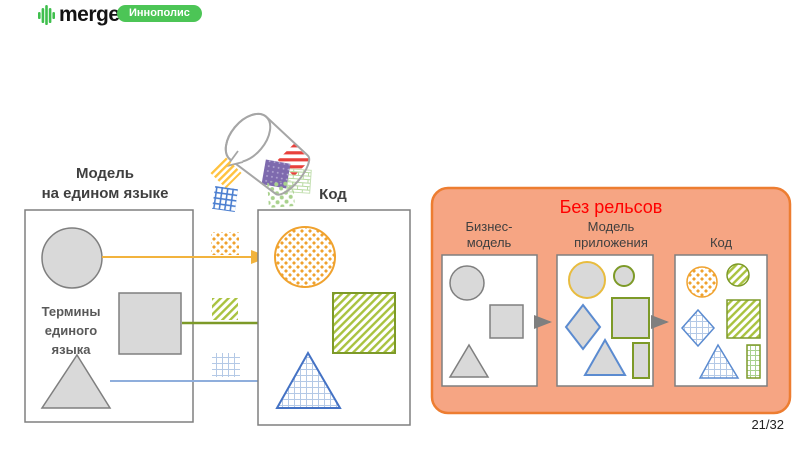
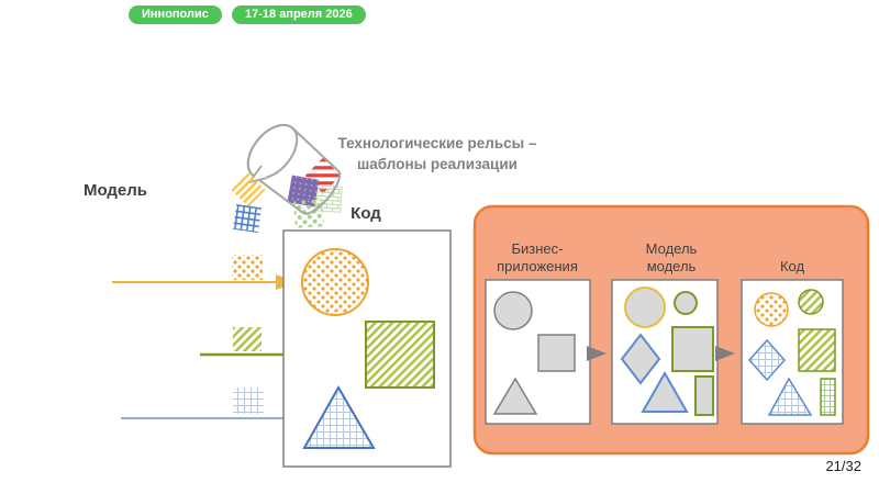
- merge
  Иннополис
+ 17-18 апреля 2026
+ Технологические рельсы –
+ шаблоны реализации
  Модель
- на едином языке
- Термины
- единого
- языка
  Код
- Без рельсов
  Бизнес-
- модель
+ приложения
  Модель
- приложения
+ модель
  Код
  21/32
